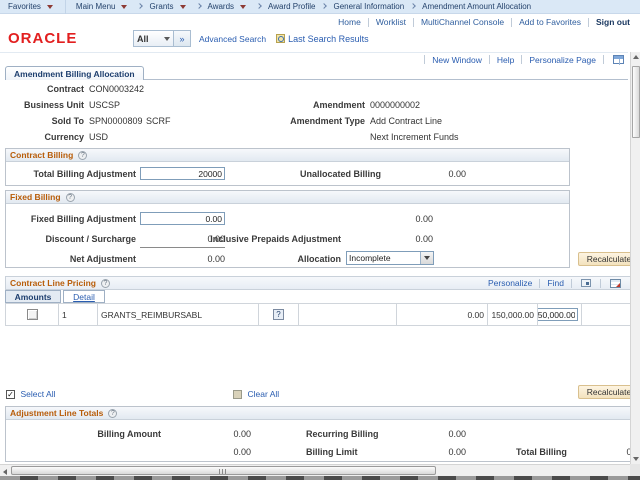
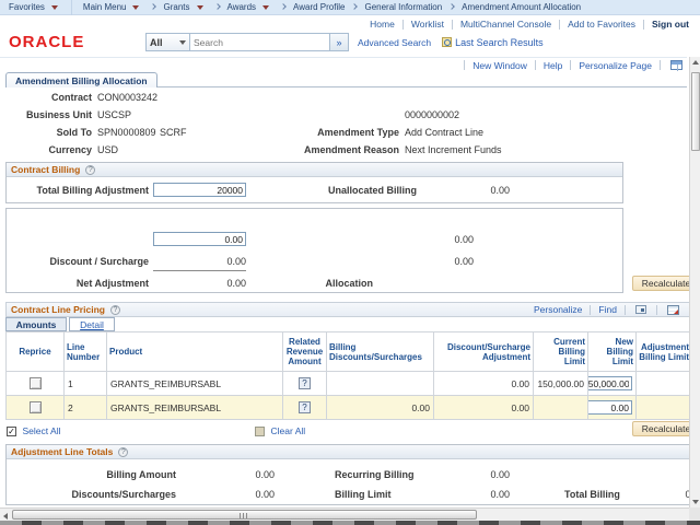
  Favorites
  Main Menu
  Grants
  Awards
  Award Profile
  General Information
  Amendment Amount Allocation
  Home
  Worklist
  MultiChannel Console
  Add to Favorites
  Sign out
  ORACLE
  All
+ Search
  »
  Advanced Search
  Last Search Results
  New Window
  Help
  Personalize Page
  Amendment Billing Allocation
  Contract
  CON0003242
  Business Unit
  USCSP
  Sold To
  SPN0000809
  SCRF
  Currency
  USD
- Amendment
  0000000002
  Amendment Type
  Add Contract Line
+ Amendment Reason
  Next Increment Funds
  Contract Billing
  Total Billing Adjustment
  20000
  Unallocated Billing
  0.00
- Fixed Billing
- Fixed Billing Adjustment
  0.00
  0.00
  Discount / Surcharge
  0.00
- Inclusive Prepaids Adjustment
  0.00
  Net Adjustment
  0.00
  Allocation
- Incomplete
  Recalculate
  Contract Line Pricing
  Personalize
  Find
  Amounts
  Detail
+ Reprice	Line Number	Product	Related Revenue Amount	Billing Discounts/Surcharges	Discount/Surcharge Adjustment	Current Billing Limit	New Billing Limit	Adjustment Billing Limit
  	1	GRANTS_REIMBURSABL	?		0.00	150,000.00	50,000.00
+ 	2	GRANTS_REIMBURSABL	?	0.00	0.00		0.00
  ✓ Select All
  Clear All
  Recalculate
  Adjustment Line Totals
  Billing Amount
  0.00
  Recurring Billing
  0.00
+ Discounts/Surcharges
  0.00
  Billing Limit
  0.00
  Total Billing
